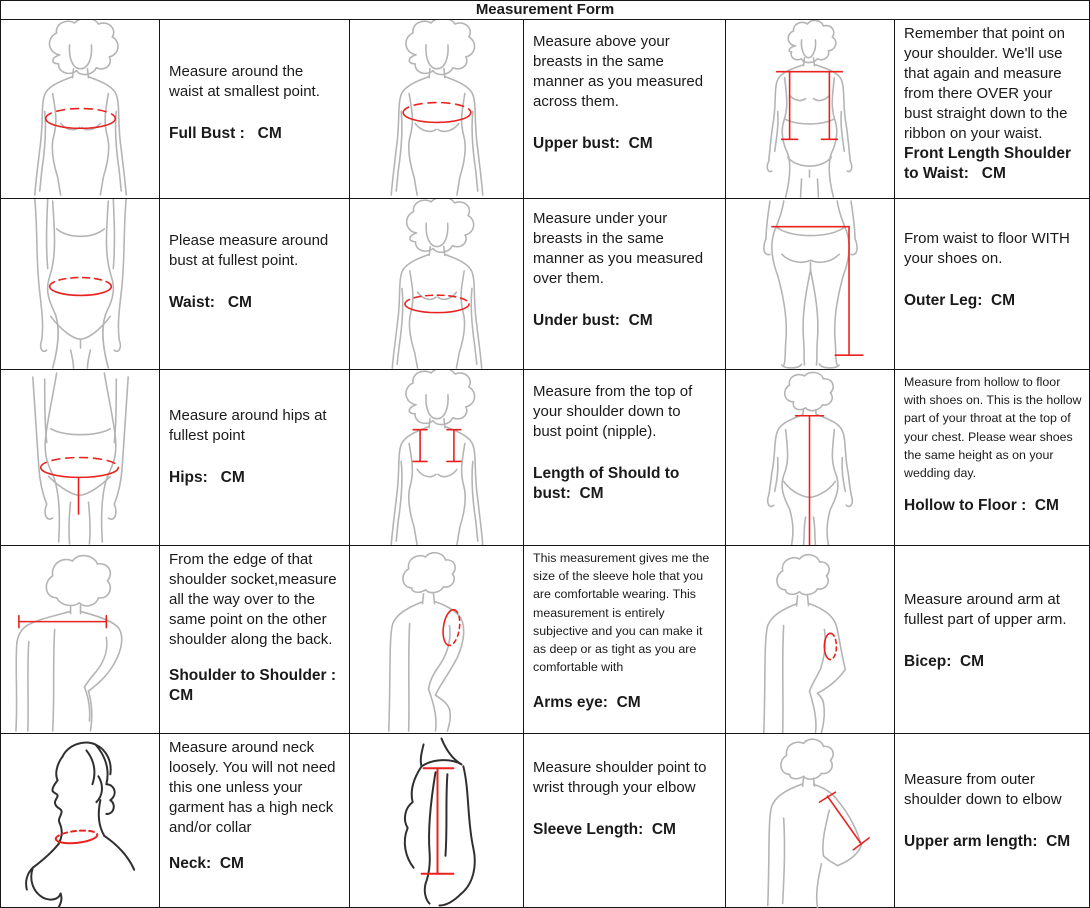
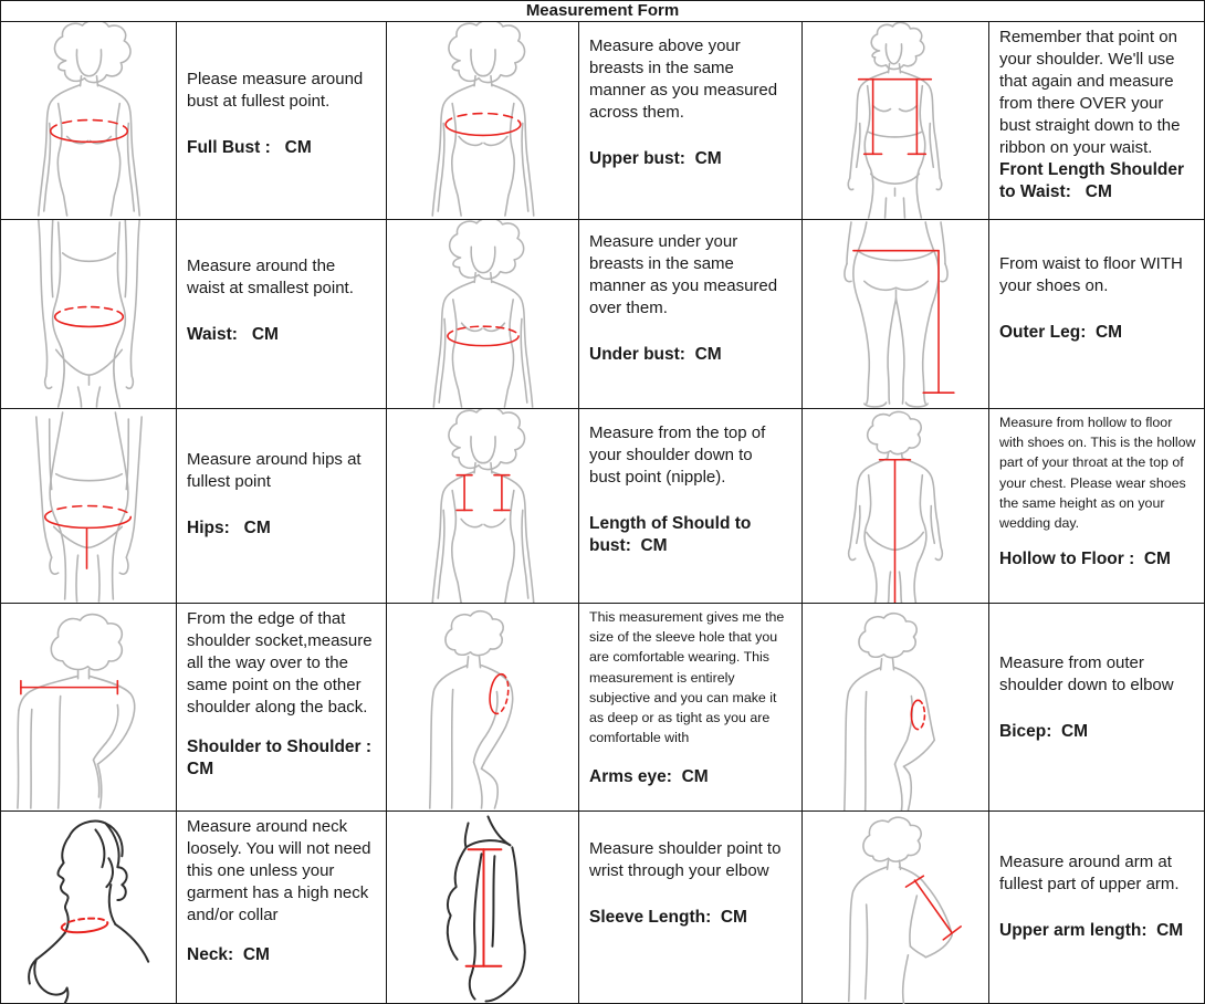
  Measurement Form
- Measure around the waist at smallest point.
+ Please measure around bust at fullest point.
  Full Bust : CM
  Measure above your breasts in the same manner as you measured across them.
  Upper bust: CM
  Remember that point on your shoulder. We'll use that again and measure from there OVER your bust straight down to the ribbon on your waist.
  Front Length Shoulder to Waist: CM
- Please measure around bust at fullest point.
+ Measure around the waist at smallest point.
  Waist: CM
  Measure under your breasts in the same manner as you measured over them.
  Under bust: CM
  From waist to floor WITH your shoes on.
  Outer Leg: CM
  Measure around hips at fullest point
  Hips: CM
  Measure from the top of your shoulder down to bust point (nipple).
  Length of Should to bust: CM
  Measure from hollow to floor with shoes on. This is the hollow part of your throat at the top of your chest. Please wear shoes the same height as on your wedding day.
  Hollow to Floor : CM
  From the edge of that shoulder socket,measure all the way over to the same point on the other shoulder along the back.
  Shoulder to Shoulder : CM
  This measurement gives me the size of the sleeve hole that you are comfortable wearing. This measurement is entirely subjective and you can make it as deep or as tight as you are comfortable with
  Arms eye: CM
- Measure around arm at fullest part of upper arm.
+ Measure from outer shoulder down to elbow
  Bicep: CM
  Measure around neck loosely. You will not need this one unless your garment has a high neck and/or collar
  Neck: CM
  Measure shoulder point to wrist through your elbow
  Sleeve Length: CM
- Measure from outer shoulder down to elbow
+ Measure around arm at fullest part of upper arm.
  Upper arm length: CM
